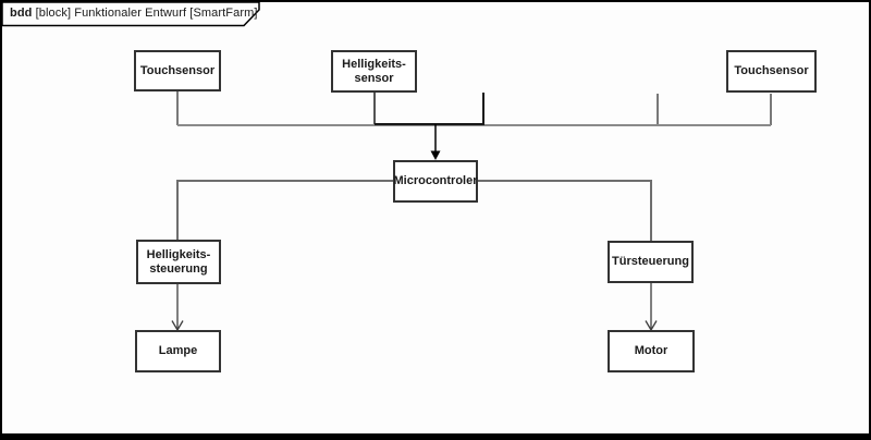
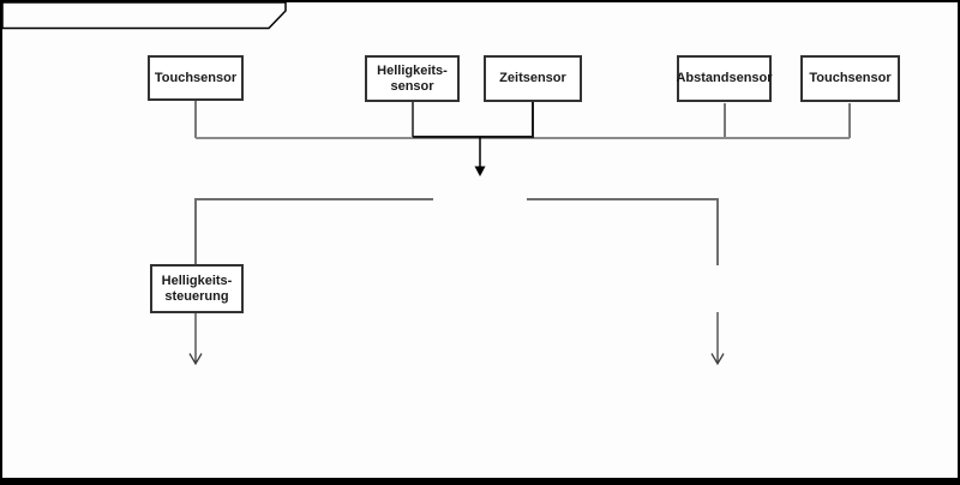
- bdd [block] Funktionaler Entwurf [SmartFarm]
  Touchsensor
  Helligkeits-
  sensor
+ Zeitsensor
+ Abstandsensor
  Touchsensor
- Microcontroler
  Helligkeits-
  steuerung
- Türsteuerung
- Lampe
- Motor
